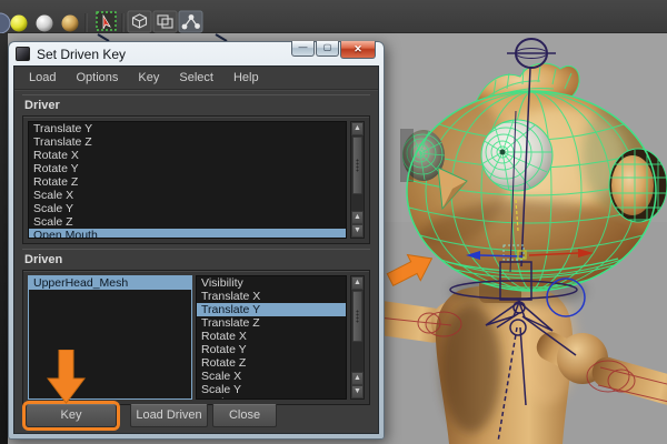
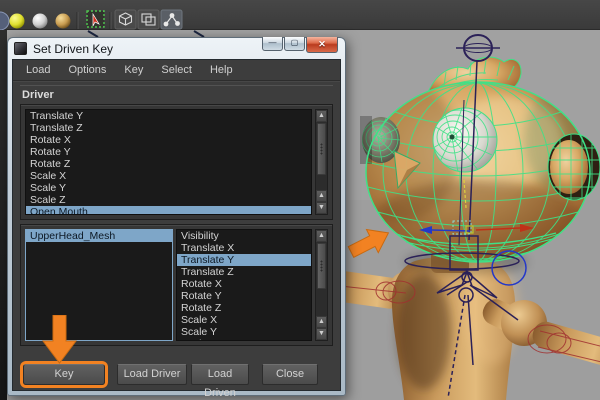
  Set Driven Key
  —
  ▢
  ✕
  Load
  Options
  Key
  Select
  Help
  Driver
  Translate Y
  Translate Z
  Rotate X
  Rotate Y
  Rotate Z
  Scale X
  Scale Y
  Scale Z
  Open Mouth
- Driven
  UpperHead_Mesh
  Visibility
  Translate X
  Translate Y
  Translate Z
  Rotate X
  Rotate Y
  Rotate Z
  Scale X
  Scale Y
  Key
+ Load Driver
  Load Driven
  Close
